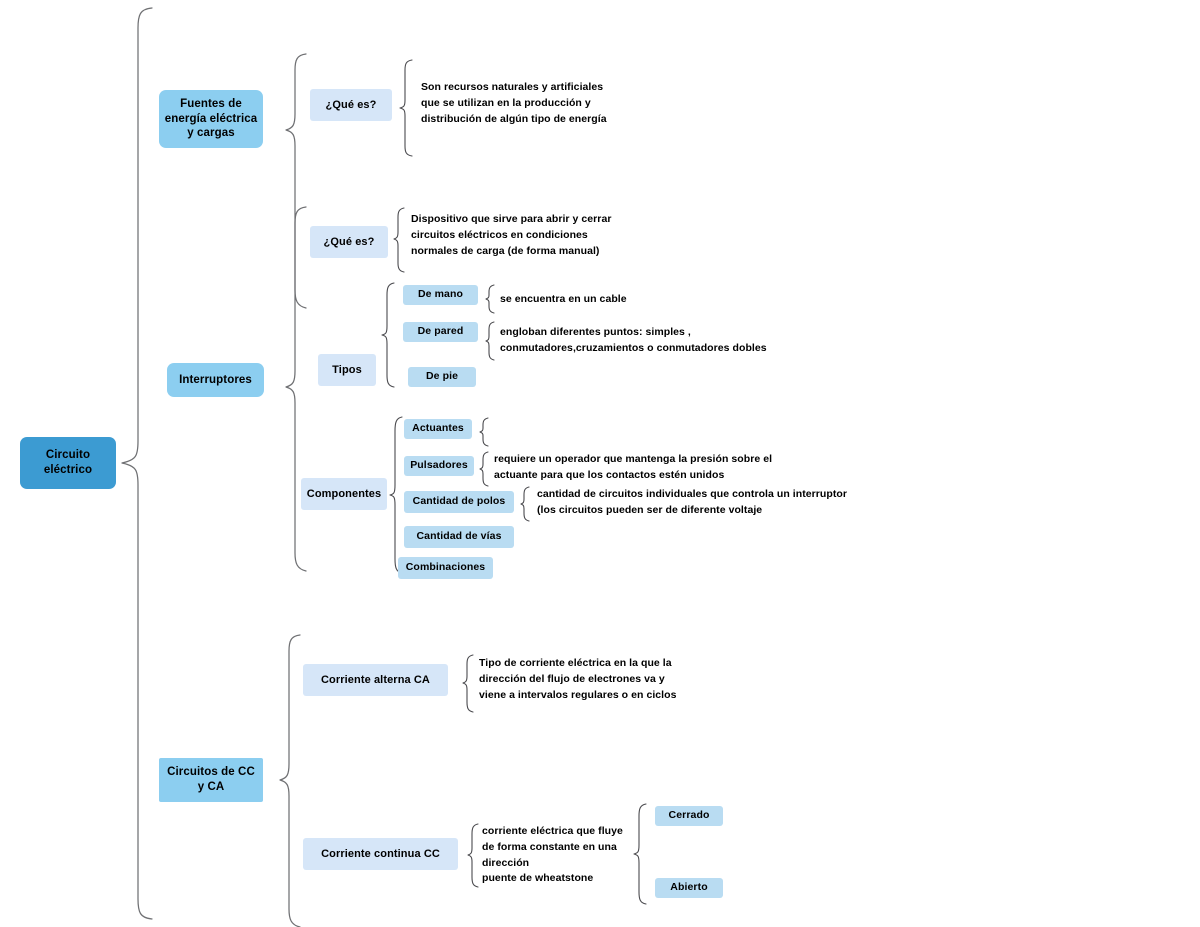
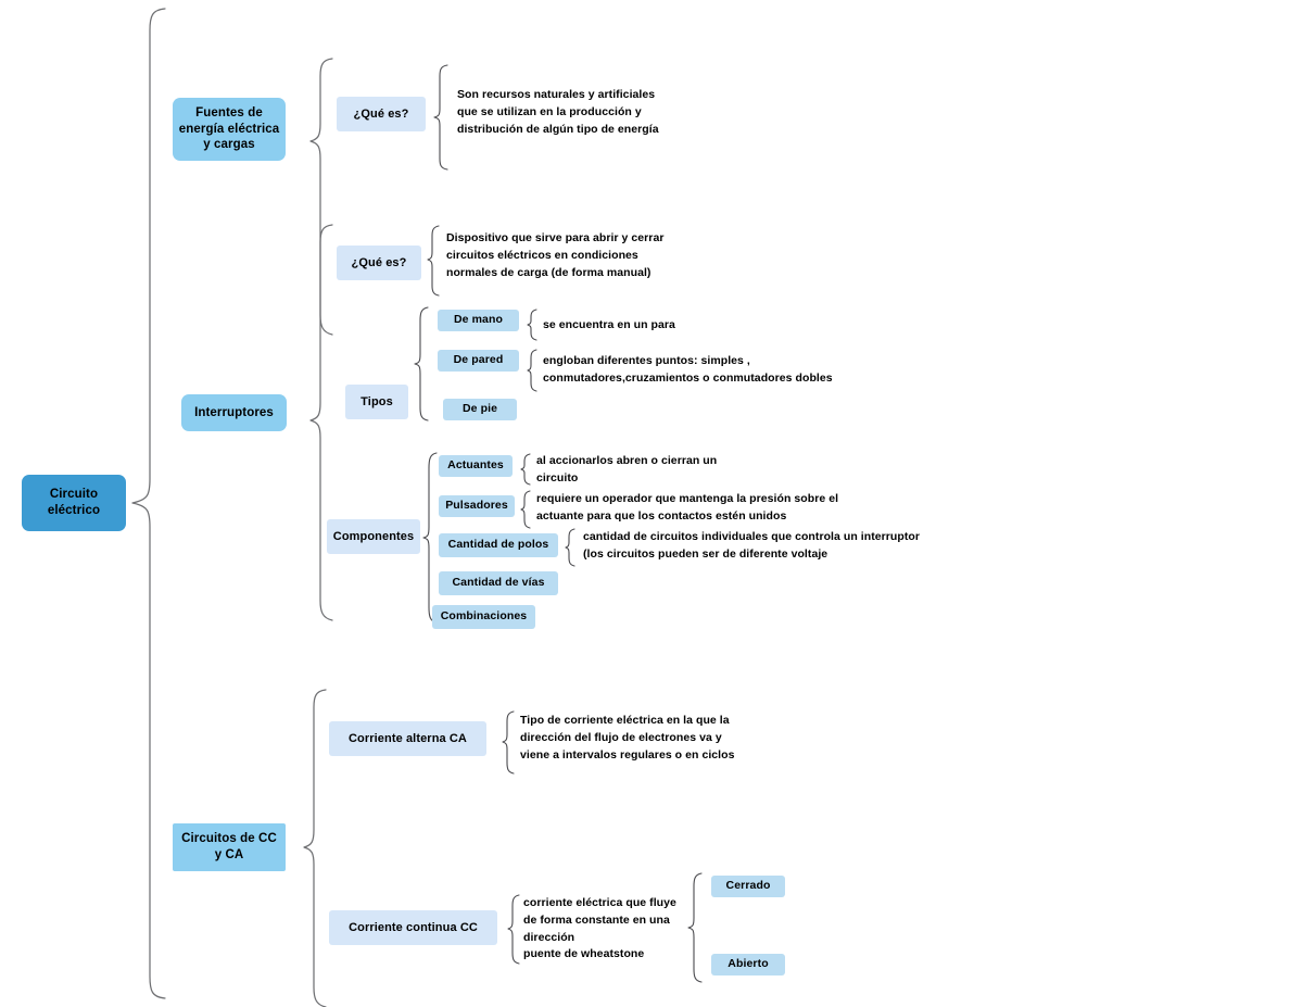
  Circuito
  eléctrico
  Fuentes de
  energía eléctrica
  y cargas
  ¿Qué es?
  Son recursos naturales y artificiales
  que se utilizan en la producción y
  distribución de algún tipo de energía
  Interruptores
  ¿Qué es?
  Dispositivo que sirve para abrir y cerrar
  circuitos eléctricos en condiciones
  normales de carga (de forma manual)
  Tipos
  De mano
- se encuentra en un cable
+ se encuentra en un para
  De pared
  engloban diferentes puntos: simples ,
  conmutadores,cruzamientos o conmutadores dobles
  De pie
  Componentes
  Actuantes
+ al accionarlos abren o cierran un
+ circuito
  Pulsadores
  requiere un operador que mantenga la presión sobre el
  actuante para que los contactos estén unidos
  Cantidad de polos
  cantidad de circuitos individuales que controla un interruptor
  (los circuitos pueden ser de diferente voltaje
  Cantidad de vías
  Combinaciones
  Circuitos de CC
  y CA
  Corriente alterna CA
  Tipo de corriente eléctrica en la que la
  dirección del flujo de electrones va y
  viene a intervalos regulares o en ciclos
  Corriente continua CC
  corriente eléctrica que fluye
  de forma constante en una
  dirección
  puente de wheatstone
  Cerrado
  Abierto
